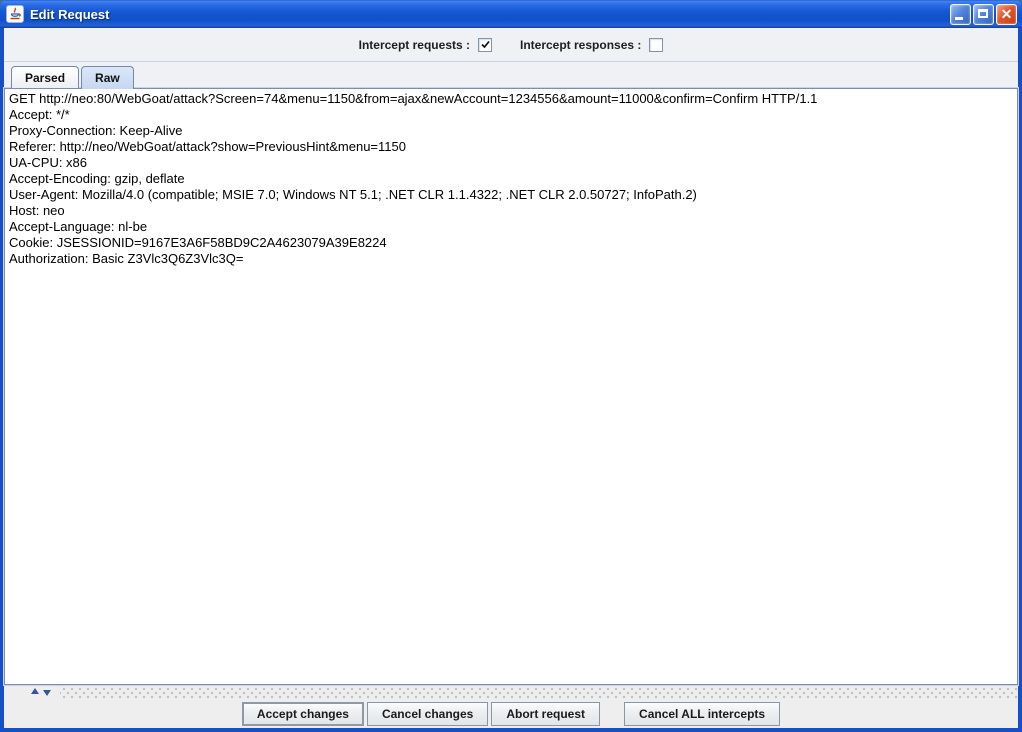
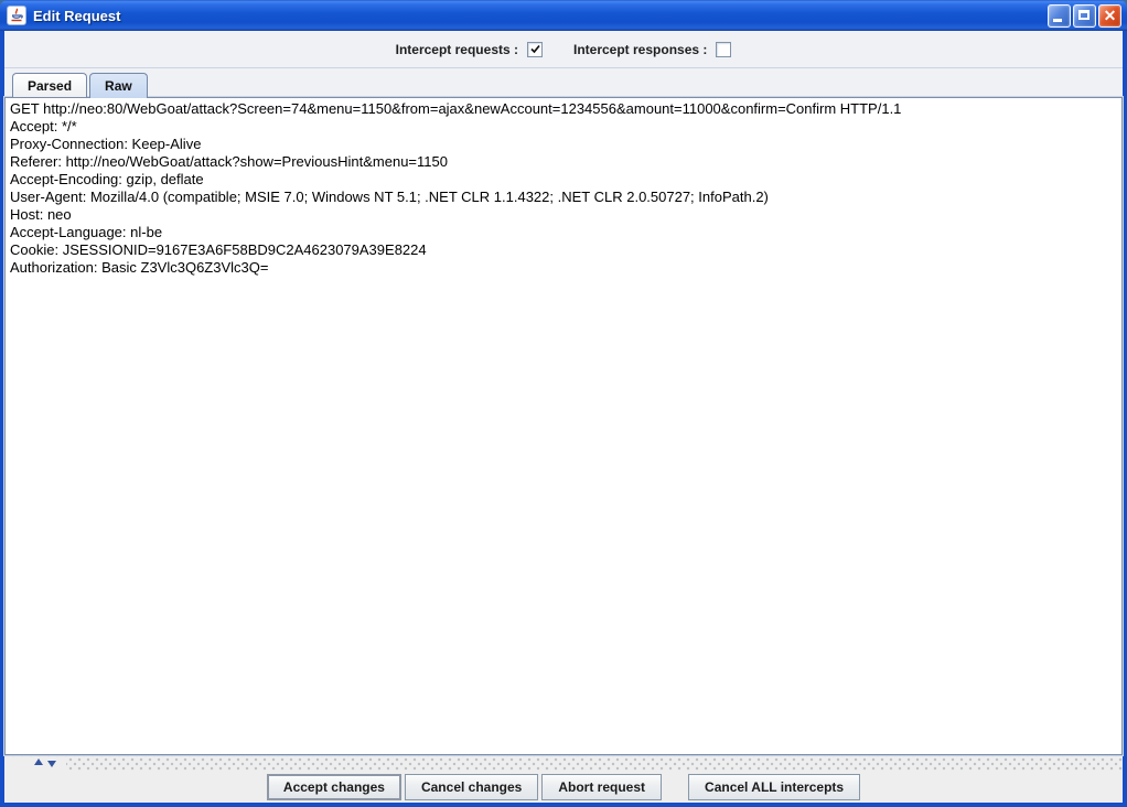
  Edit Request
  ✕
  Intercept requests :
  Intercept responses :
  Parsed
  Raw
  GET http://neo:80/WebGoat/attack?Screen=74&menu=1150&from=ajax&newAccount=1234556&amount=11000&confirm=Confirm HTTP/1.1
  Accept: */*
  Proxy-Connection: Keep-Alive
  Referer: http://neo/WebGoat/attack?show=PreviousHint&menu=1150
- UA-CPU: x86
  Accept-Encoding: gzip, deflate
  User-Agent: Mozilla/4.0 (compatible; MSIE 7.0; Windows NT 5.1; .NET CLR 1.1.4322; .NET CLR 2.0.50727; InfoPath.2)
  Host: neo
  Accept-Language: nl-be
  Cookie: JSESSIONID=9167E3A6F58BD9C2A4623079A39E8224
  Authorization: Basic Z3Vlc3Q6Z3Vlc3Q=
  Accept changes
  Cancel changes
  Abort request
  Cancel ALL intercepts
